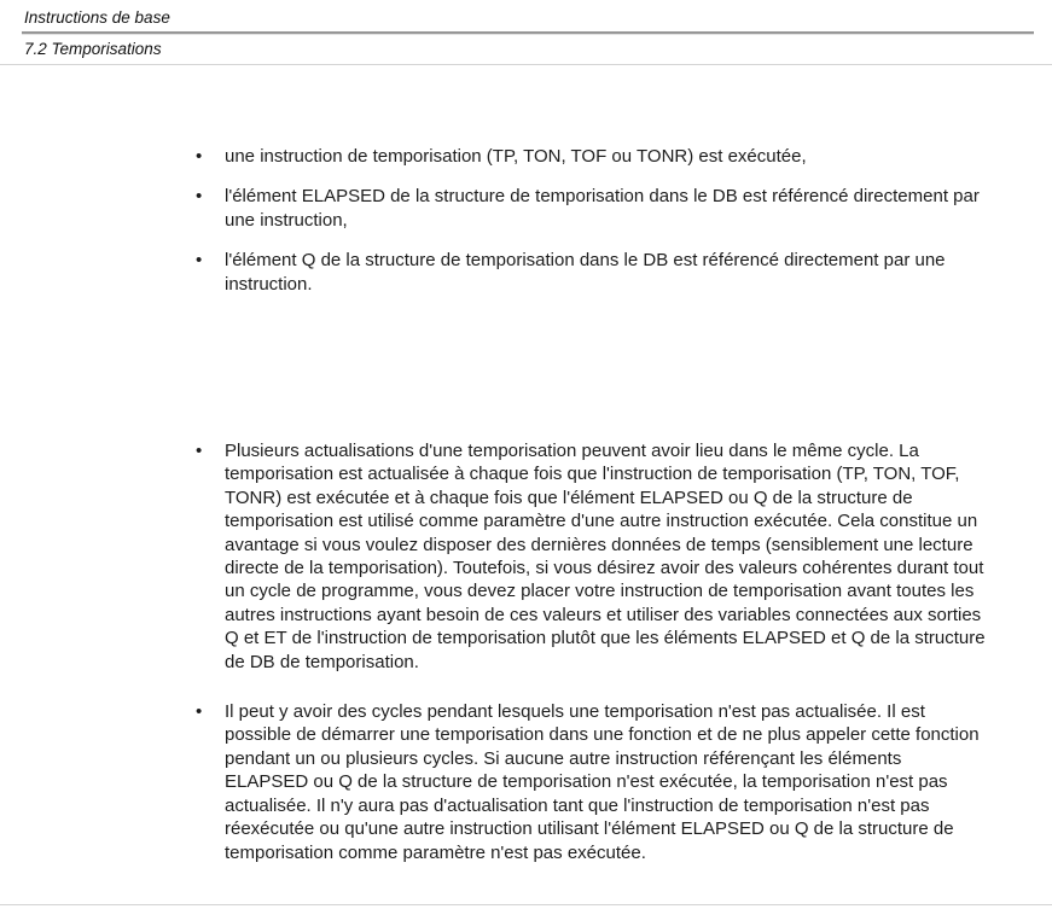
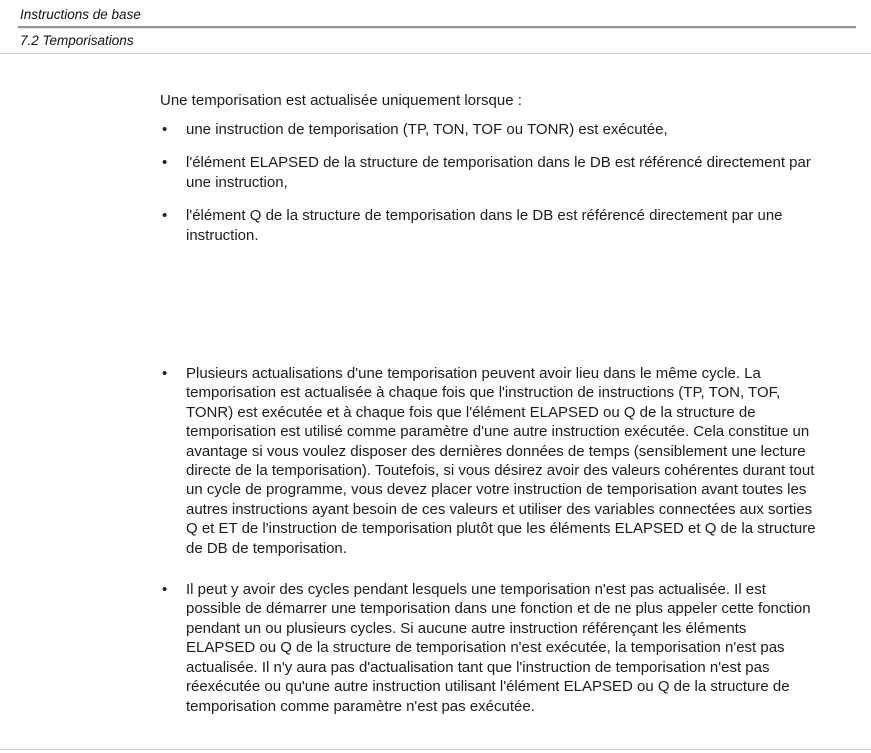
  Instructions de base
  7.2 Temporisations
+ Une temporisation est actualisée uniquement lorsque :
  •
  une instruction de temporisation (TP, TON, TOF ou TONR) est exécutée,
  •
  l'élément ELAPSED de la structure de temporisation dans le DB est référencé directement par une instruction,
  •
  l'élément Q de la structure de temporisation dans le DB est référencé directement par une instruction.
  •
- Plusieurs actualisations d'une temporisation peuvent avoir lieu dans le même cycle. La temporisation est actualisée à chaque fois que l'instruction de temporisation (TP, TON, TOF, TONR) est exécutée et à chaque fois que l'élément ELAPSED ou Q de la structure de temporisation est utilisé comme paramètre d'une autre instruction exécutée. Cela constitue un avantage si vous voulez disposer des dernières données de temps (sensiblement une lecture directe de la temporisation). Toutefois, si vous désirez avoir des valeurs cohérentes durant tout un cycle de programme, vous devez placer votre instruction de temporisation avant toutes les autres instructions ayant besoin de ces valeurs et utiliser des variables connectées aux sorties Q et ET de l'instruction de temporisation plutôt que les éléments ELAPSED et Q de la structure de DB de temporisation.
+ Plusieurs actualisations d'une temporisation peuvent avoir lieu dans le même cycle. La temporisation est actualisée à chaque fois que l'instruction de instructions (TP, TON, TOF, TONR) est exécutée et à chaque fois que l'élément ELAPSED ou Q de la structure de temporisation est utilisé comme paramètre d'une autre instruction exécutée. Cela constitue un avantage si vous voulez disposer des dernières données de temps (sensiblement une lecture directe de la temporisation). Toutefois, si vous désirez avoir des valeurs cohérentes durant tout un cycle de programme, vous devez placer votre instruction de temporisation avant toutes les autres instructions ayant besoin de ces valeurs et utiliser des variables connectées aux sorties Q et ET de l'instruction de temporisation plutôt que les éléments ELAPSED et Q de la structure de DB de temporisation.
  •
  Il peut y avoir des cycles pendant lesquels une temporisation n'est pas actualisée. Il est possible de démarrer une temporisation dans une fonction et de ne plus appeler cette fonction pendant un ou plusieurs cycles. Si aucune autre instruction référençant les éléments ELAPSED ou Q de la structure de temporisation n'est exécutée, la temporisation n'est pas actualisée. Il n'y aura pas d'actualisation tant que l'instruction de temporisation n'est pas réexécutée ou qu'une autre instruction utilisant l'élément ELAPSED ou Q de la structure de temporisation comme paramètre n'est pas exécutée.
